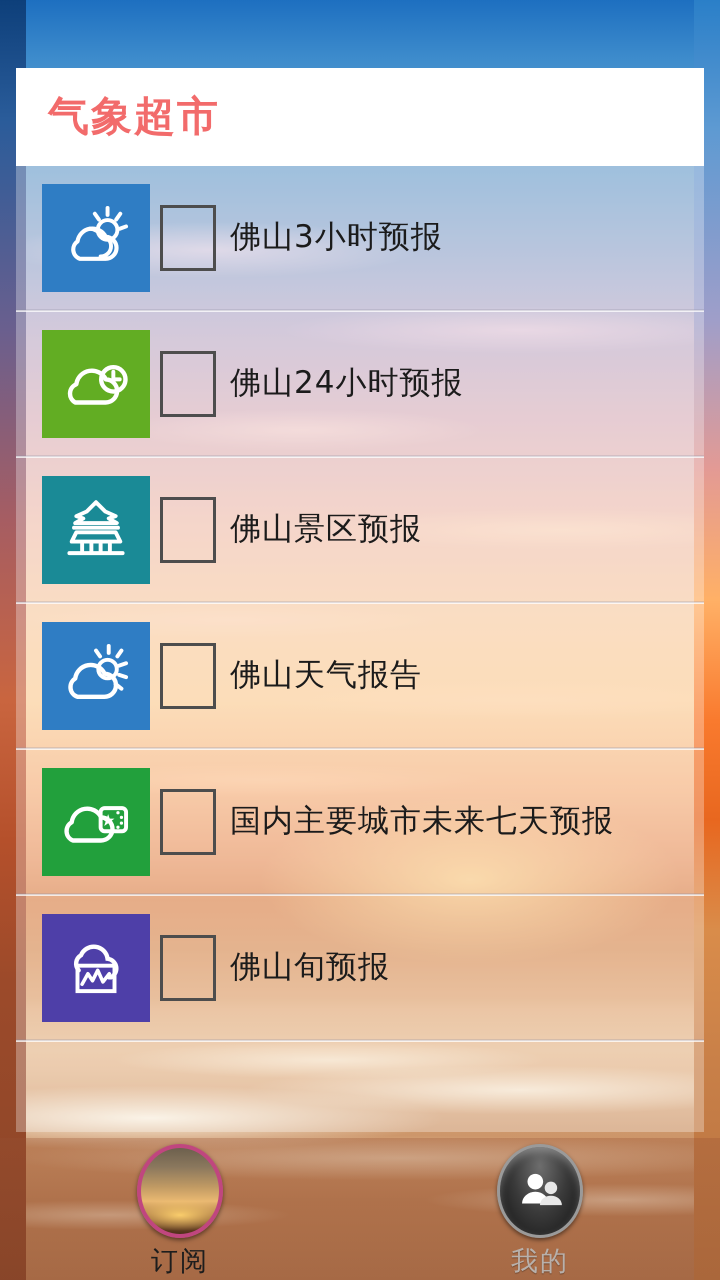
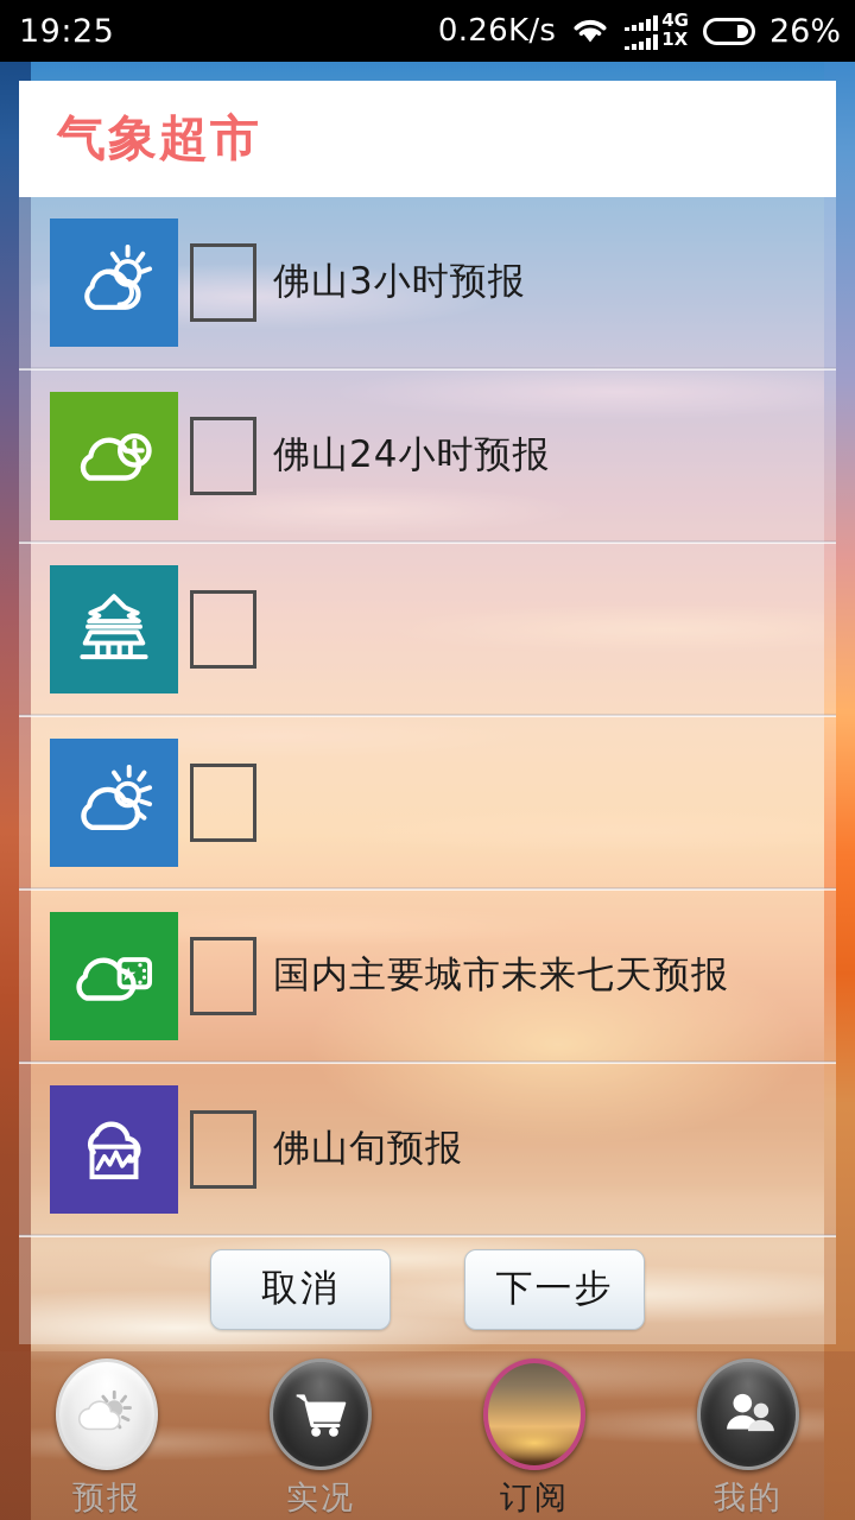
+ 19:25
+ 0.26K/s
+ 4G
+ 1X
+ 26%
  气象超市
  佛山3小时预报
  佛山24小时预报
- 佛山景区预报
- 佛山天气报告
  国内主要城市未来七天预报
  佛山旬预报
+ 取消
+ 下一步
+ 预报
+ 实况
  订阅
  我的
